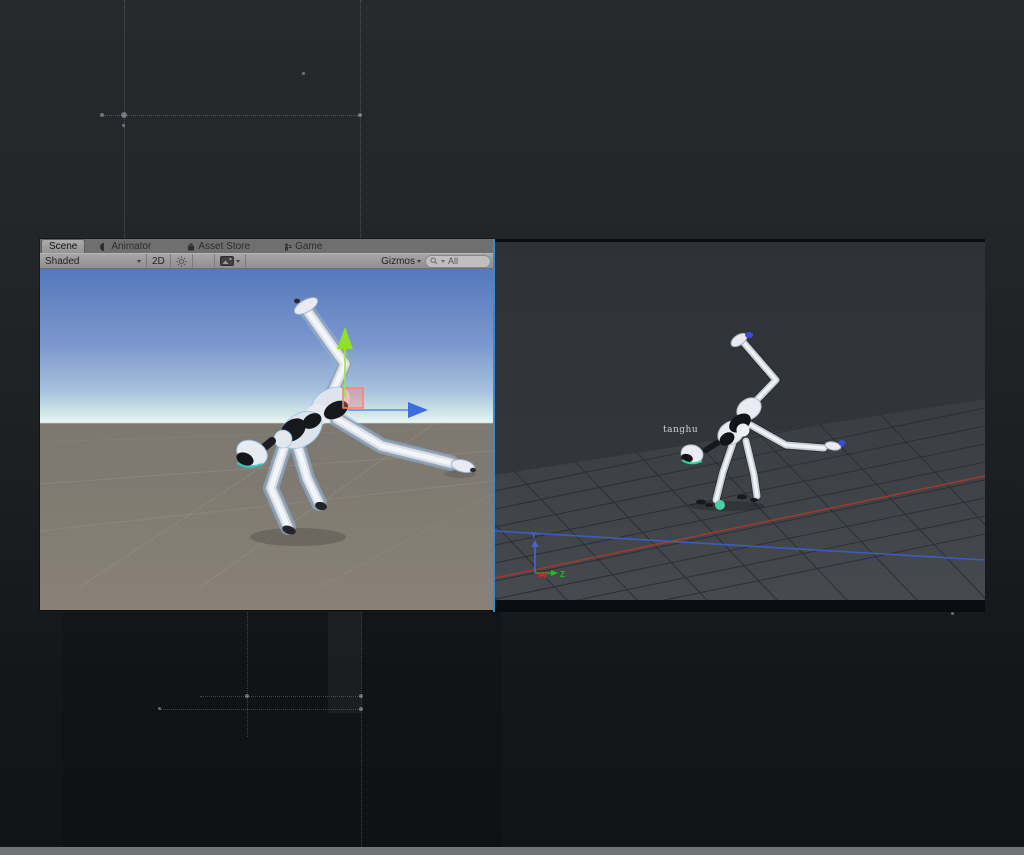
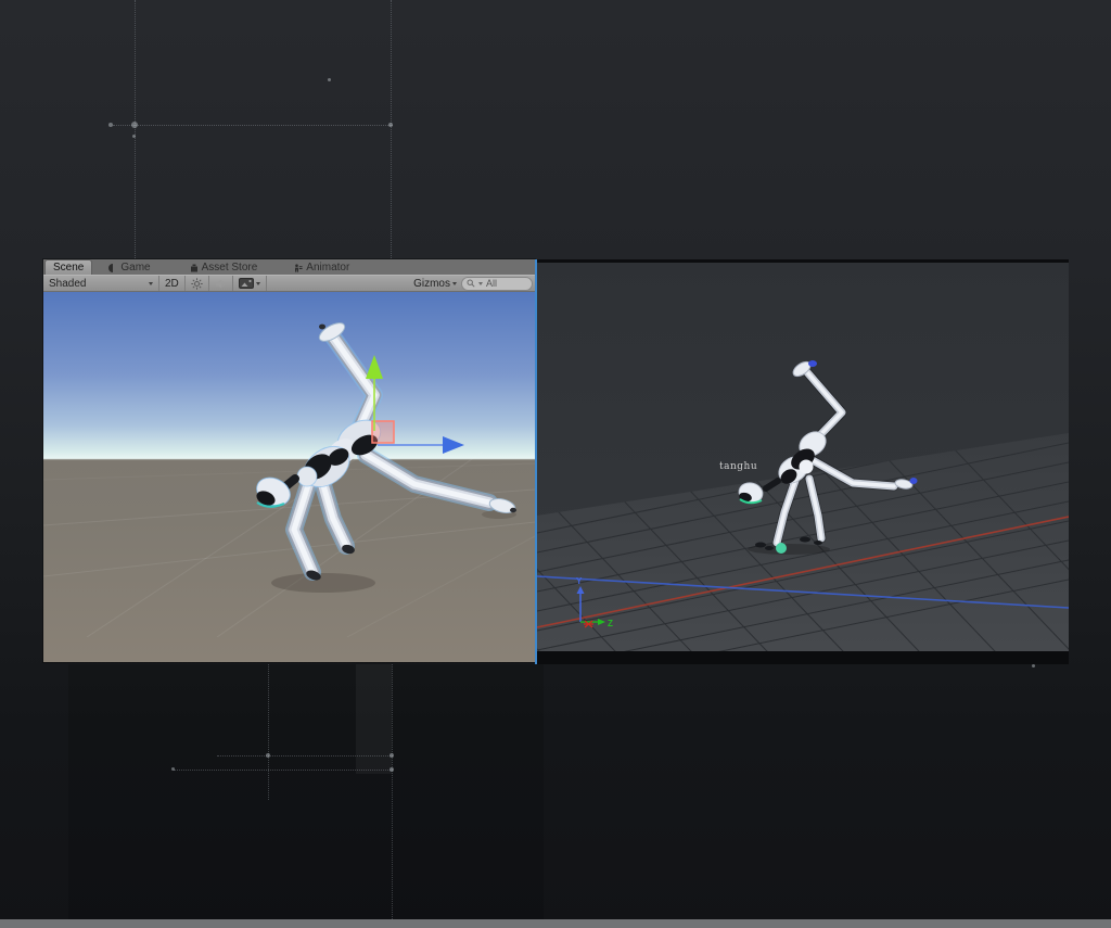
  Scene
- Animator
+ Game
  Asset Store
- Game
+ Animator
  Shaded
  2D
  Gizmos
  All
  Y
  Z
  tanghu
